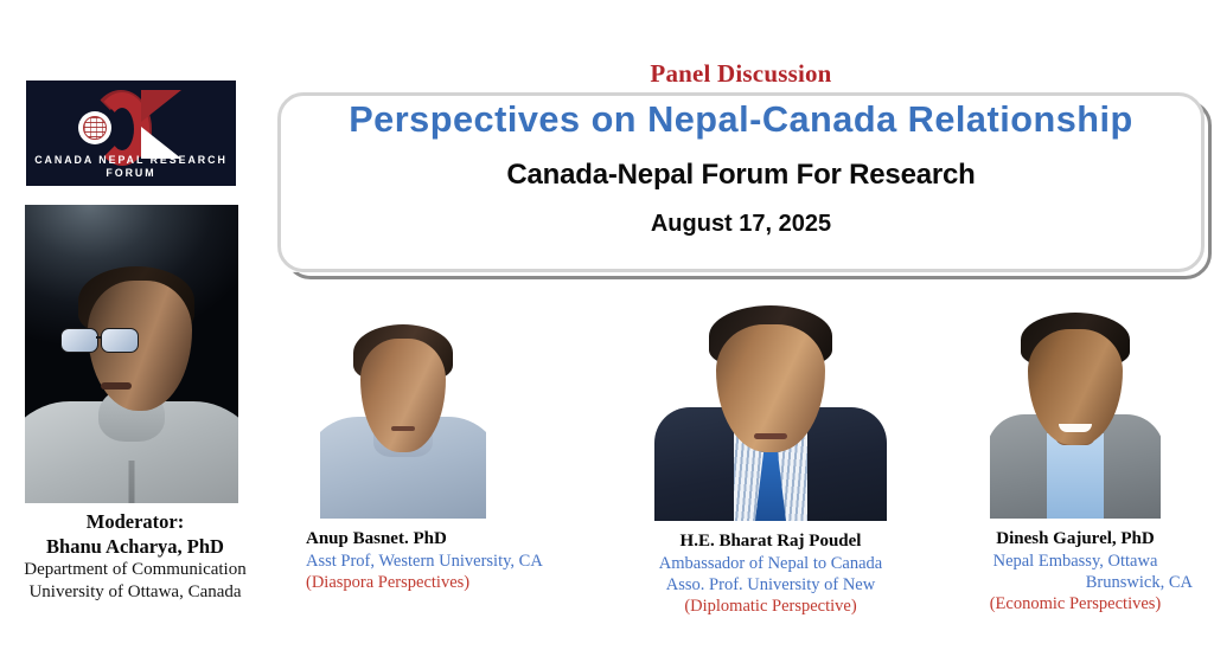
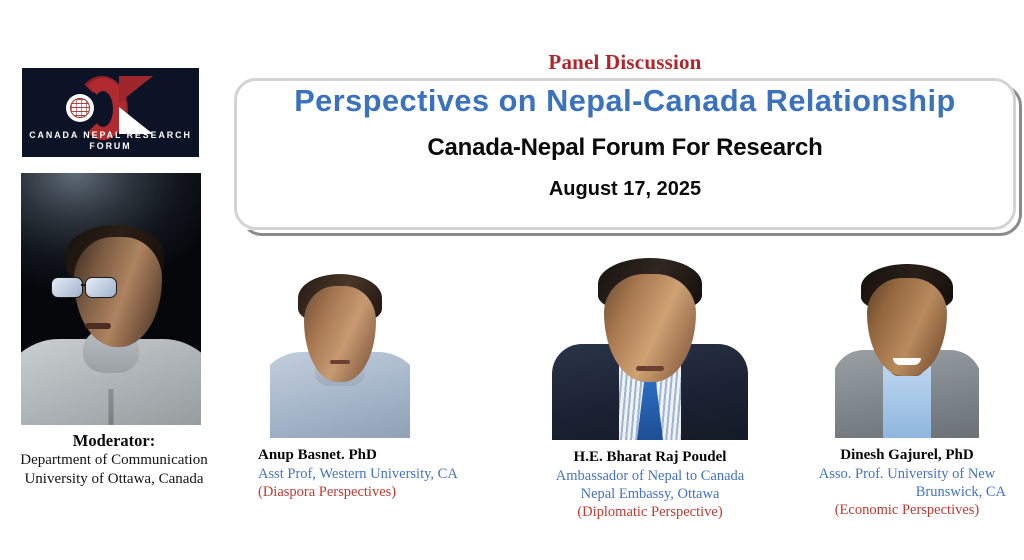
  CANADA NEPAL RESEARCH FORUM
  Moderator:
- Bhanu Acharya, PhD
  Department of Communication
  University of Ottawa, Canada
  Panel Discussion
  Perspectives on Nepal-Canada Relationship
  Canada-Nepal Forum For Research
  August 17, 2025
  Anup Basnet. PhD
  Asst Prof, Western University, CA
  (Diaspora Perspectives)
  H.E. Bharat Raj Poudel
  Ambassador of Nepal to Canada
- Asso. Prof. University of New
+ Nepal Embassy, Ottawa
  (Diplomatic Perspective)
  Dinesh Gajurel, PhD
- Nepal Embassy, Ottawa
+ Asso. Prof. University of New
  Brunswick, CA
  (Economic Perspectives)
